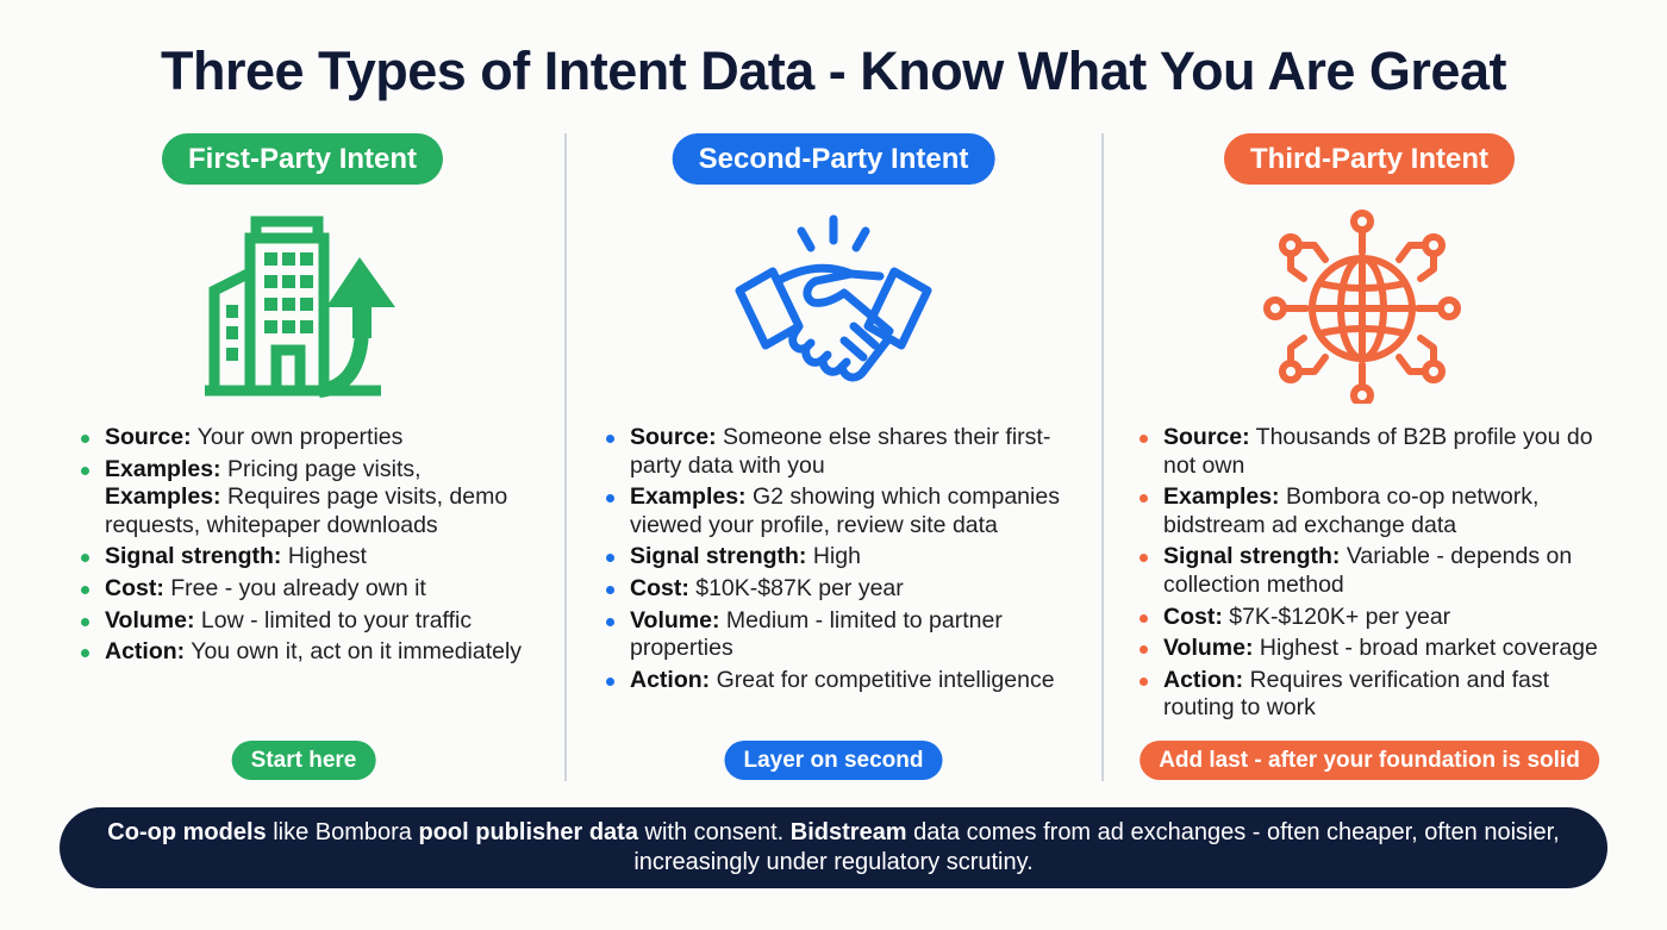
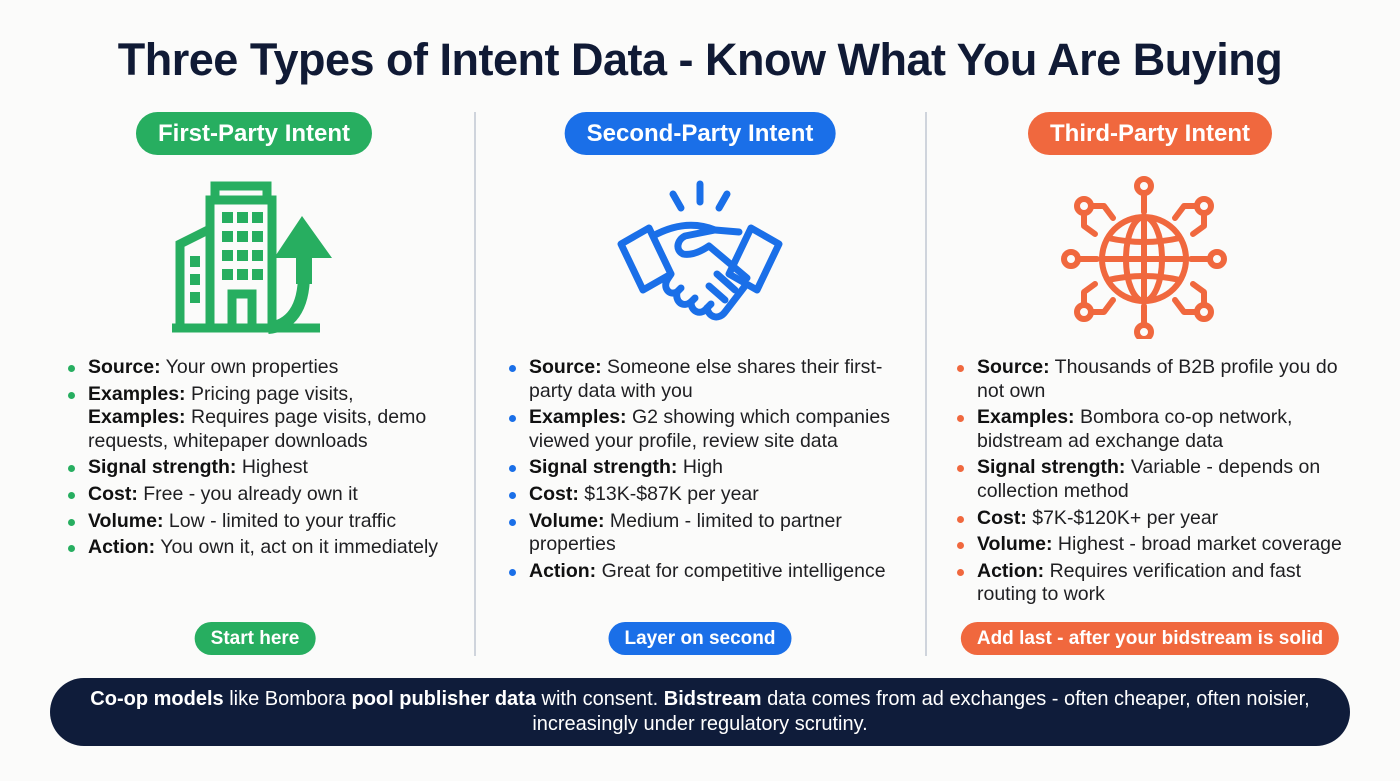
- Three Types of Intent Data - Know What You Are Great
+ Three Types of Intent Data - Know What You Are Buying
  First-Party Intent
  Source: Your own properties
  Examples: Pricing page visits,
  Examples: Requires page visits, demo requests, whitepaper downloads
  Signal strength: Highest
  Cost: Free - you already own it
  Volume: Low - limited to your traffic
  Action: You own it, act on it immediately
  Start here
  Second-Party Intent
  Source: Someone else shares their first-party data with you
  Examples: G2 showing which companies viewed your profile, review site data
  Signal strength: High
- Cost: $10K-$87K per year
+ Cost: $13K-$87K per year
  Volume: Medium - limited to partner properties
  Action: Great for competitive intelligence
  Layer on second
  Third-Party Intent
  Source: Thousands of B2B profile you do not own
  Examples: Bombora co-op network, bidstream ad exchange data
  Signal strength: Variable - depends on collection method
  Cost: $7K-$120K+ per year
  Volume: Highest - broad market coverage
  Action: Requires verification and fast routing to work
- Add last - after your foundation is solid
+ Add last - after your bidstream is solid
  Co-op models like Bombora pool publisher data with consent. Bidstream data comes from ad exchanges - often cheaper, often noisier, increasingly under regulatory scrutiny.
